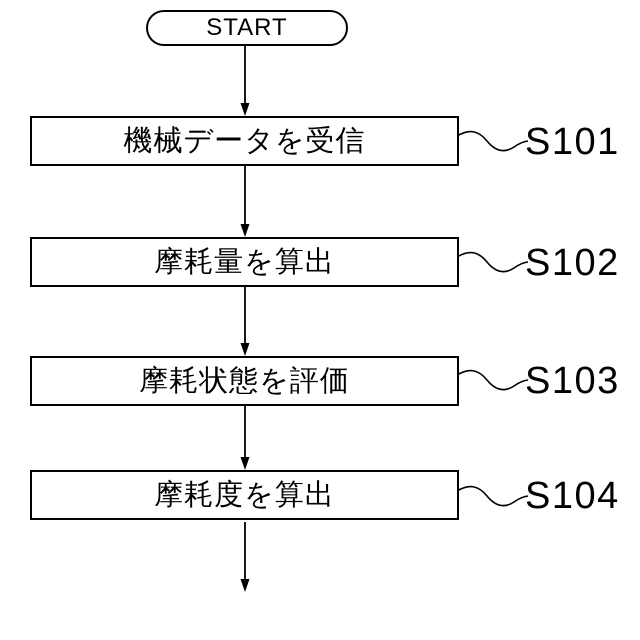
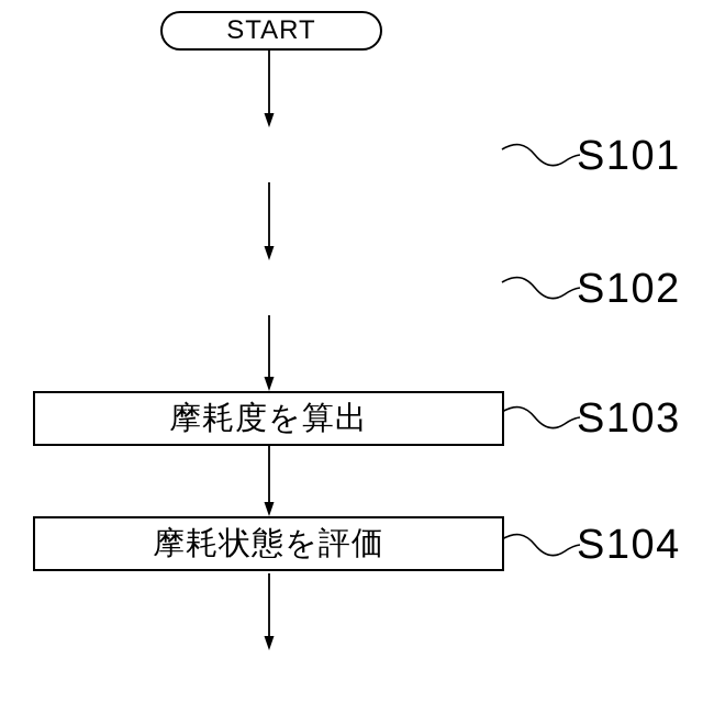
  START
- 機械データを受信
  S101
- 摩耗量を算出
  S102
- 摩耗状態を評価
+ 摩耗度を算出
  S103
- 摩耗度を算出
+ 摩耗状態を評価
  S104
